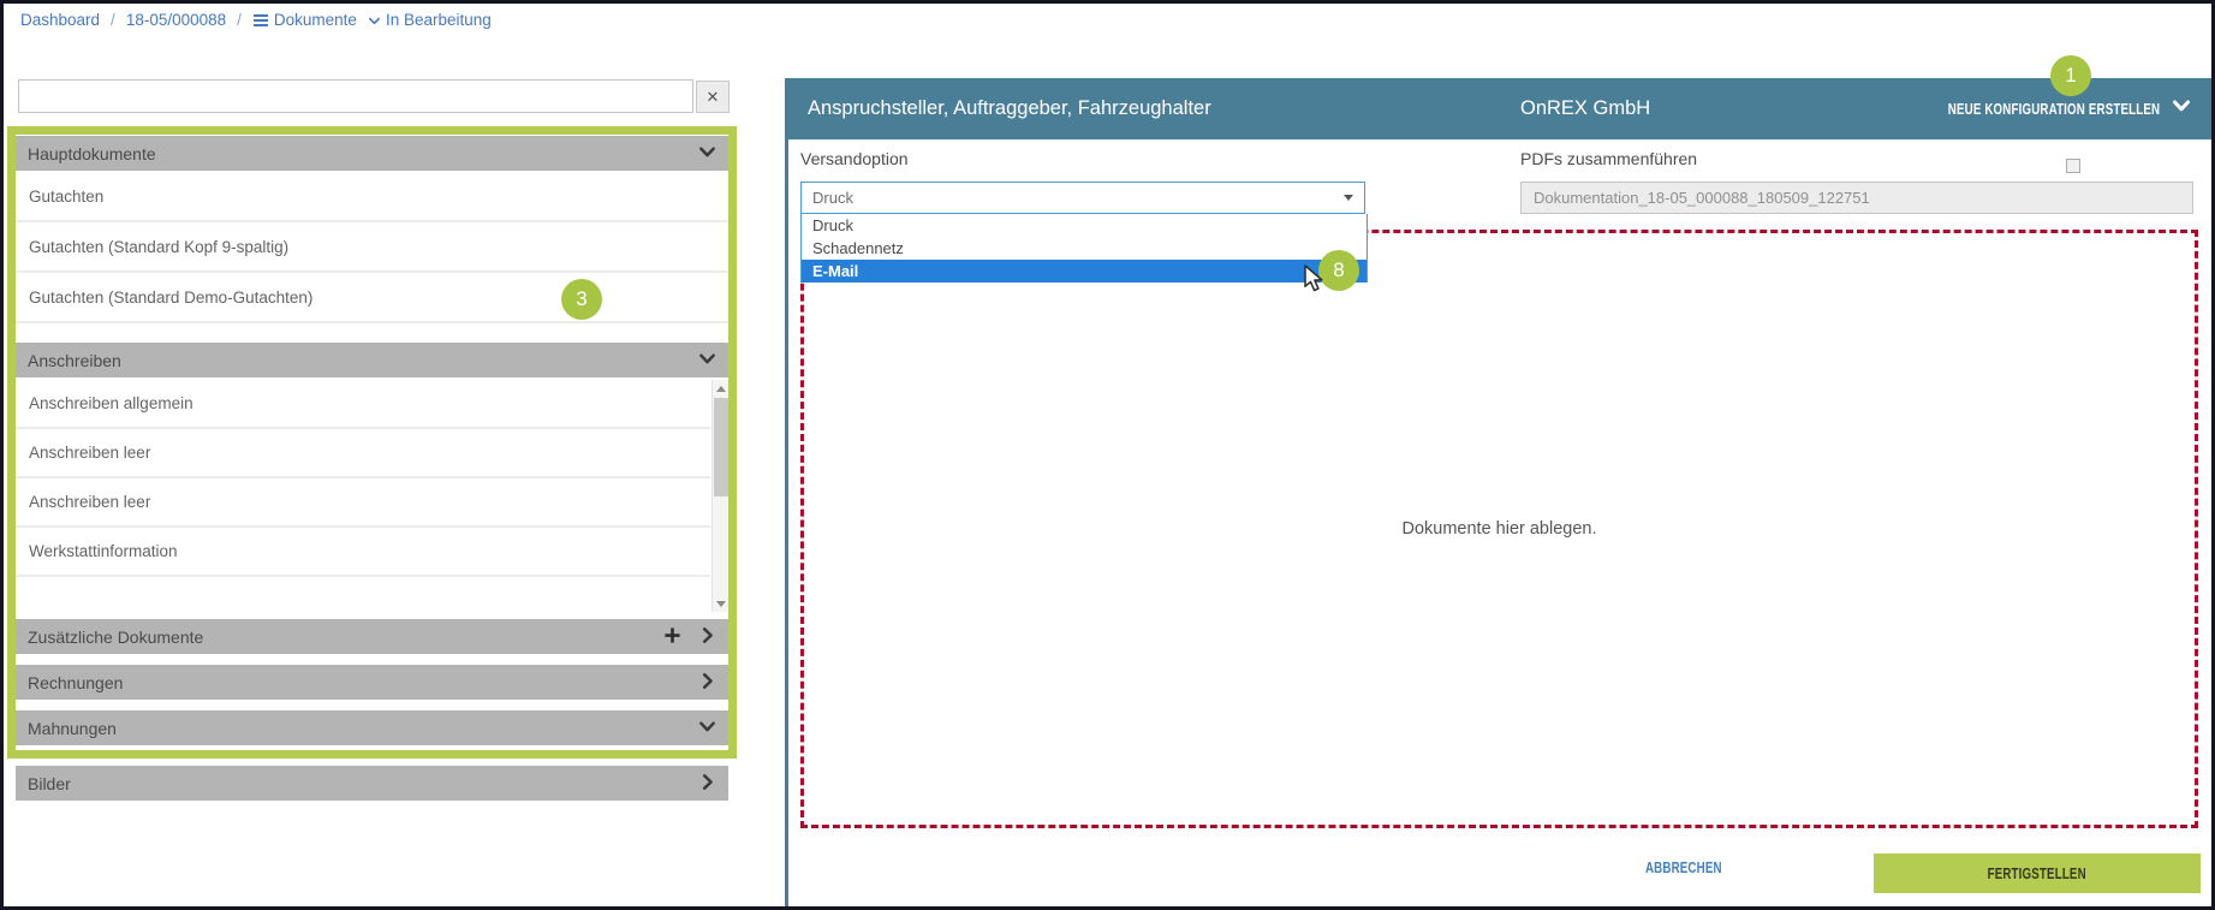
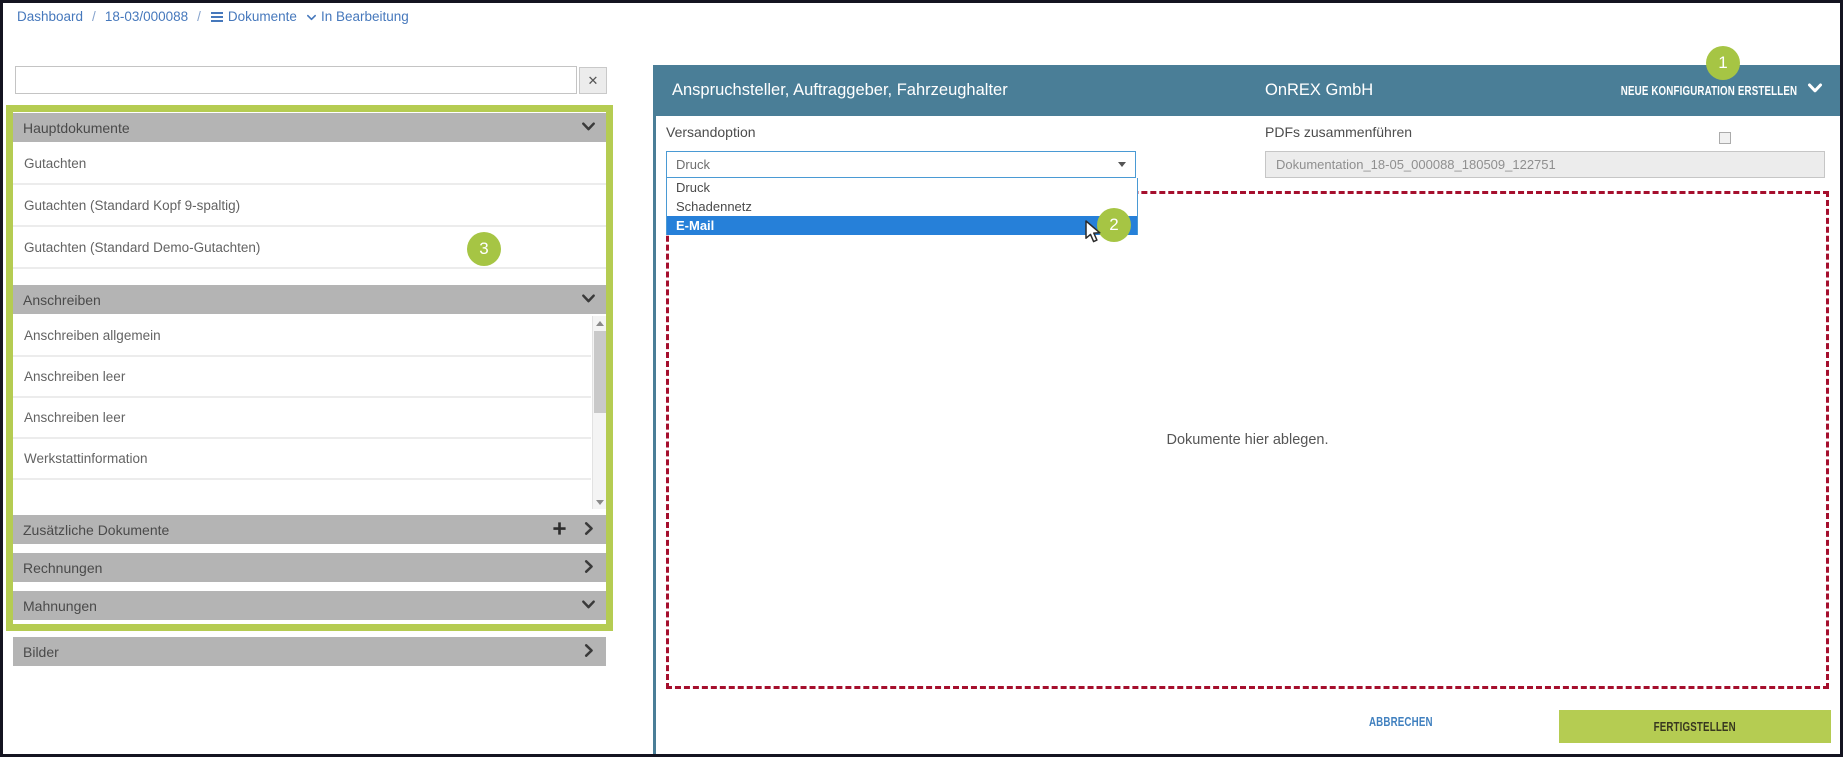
  Dashboard
  /
- 18-05/000088
+ 18-03/000088
  /
  Dokumente
  In Bearbeitung
  ✕
  Hauptdokumente
  Gutachten
  Gutachten (Standard Kopf 9-spaltig)
  Gutachten (Standard Demo-Gutachten)
  Anschreiben
  Anschreiben allgemein
  Anschreiben leer
  Anschreiben leer
  Werkstattinformation
  Zusätzliche Dokumente
  Rechnungen
  Mahnungen
  Bilder
  Anspruchsteller, Auftraggeber, Fahrzeughalter
  OnREX GmbH
  NEUE KONFIGURATION ERSTELLEN
  Versandoption
  Druck
  Druck
  Schadennetz
  E-Mail
  PDFs zusammenführen
  Dokumentation_18-05_000088_180509_122751
  Dokumente hier ablegen.
  ABBRECHEN
  FERTIGSTELLEN
  1
- 8
+ 2
  3
